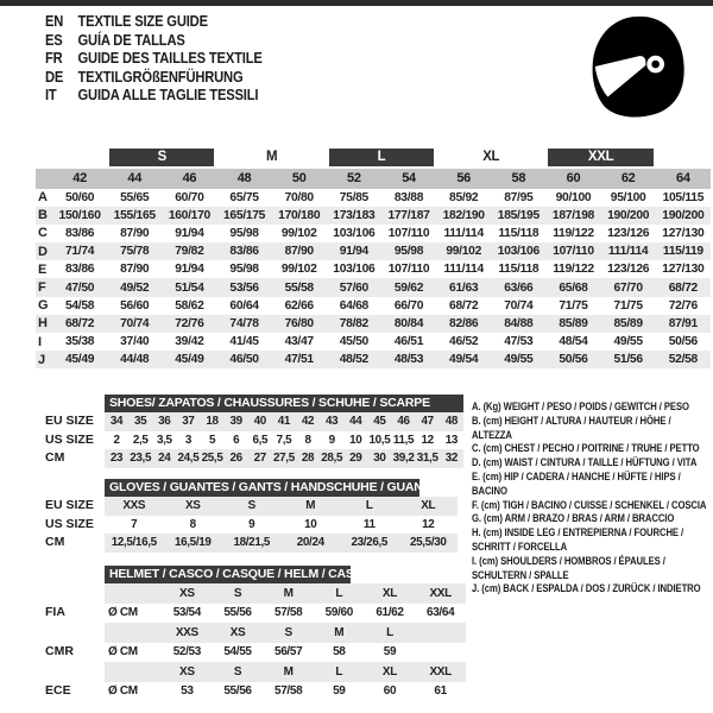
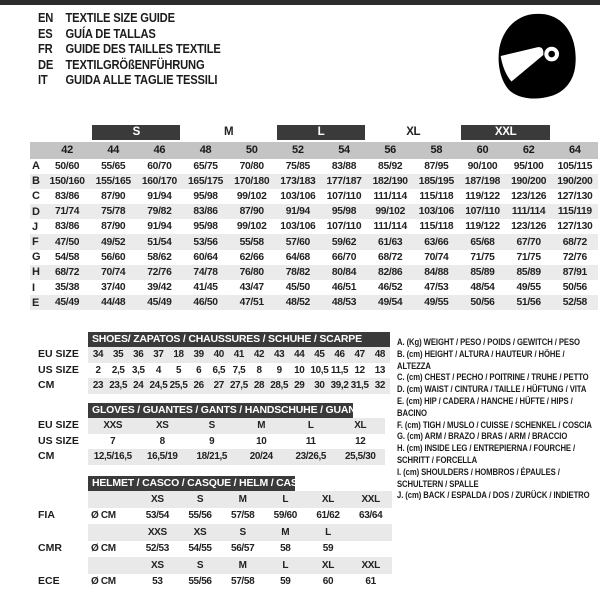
  EN
  TEXTILE SIZE GUIDE
  ES
  GUÍA DE TALLAS
  FR
  GUIDE DES TAILLES TEXTILE
  DE
  TEXTILGRÖßENFÜHRUNG
  IT
  GUIDA ALLE TAGLIE TESSILI
  	S	M	L	XL	XXL
  	42	44	46	48	50	52	54	56	58	60	62	64
  A	50/60	55/65	60/70	65/75	70/80	75/85	83/88	85/92	87/95	90/100	95/100	105/115
  B	150/160	155/165	160/170	165/175	170/180	173/183	177/187	182/190	185/195	187/198	190/200	190/200
  C	83/86	87/90	91/94	95/98	99/102	103/106	107/110	111/114	115/118	119/122	123/126	127/130
  D	71/74	75/78	79/82	83/86	87/90	91/94	95/98	99/102	103/106	107/110	111/114	115/119
- E	83/86	87/90	91/94	95/98	99/102	103/106	107/110	111/114	115/118	119/122	123/126	127/130
+ J	83/86	87/90	91/94	95/98	99/102	103/106	107/110	111/114	115/118	119/122	123/126	127/130
  F	47/50	49/52	51/54	53/56	55/58	57/60	59/62	61/63	63/66	65/68	67/70	68/72
  G	54/58	56/60	58/62	60/64	62/66	64/68	66/70	68/72	70/74	71/75	71/75	72/76
  H	68/72	70/74	72/76	74/78	76/80	78/82	80/84	82/86	84/88	85/89	85/89	87/91
  I	35/38	37/40	39/42	41/45	43/47	45/50	46/51	46/52	47/53	48/54	49/55	50/56
- J	45/49	44/48	45/49	46/50	47/51	48/52	48/53	49/54	49/55	50/56	51/56	52/58
+ E	45/49	44/48	45/49	46/50	47/51	48/52	48/53	49/54	49/55	50/56	51/56	52/58
  EU SIZE
  US SIZE
  CM
  SHOES/ ZAPATOS / CHAUSSURES / SCHUHE / SCARPE
  34	35	36	37	18	39	40	41	42	43	44	45	46	47	48
- 2	2,5	3,5	3	5	6	6,5	7,5	8	9	10	10,5	11,5	12	13
+ 2	2,5	3,5	4	5	6	6,5	7,5	8	9	10	10,5	11,5	12	13
  23	23,5	24	24,5	25,5	26	27	27,5	28	28,5	29	30	39,2	31,5	32
  EU SIZE
  US SIZE
  CM
  GLOVES / GUANTES / GANTS / HANDSCHUHE / GUANTI
  XXS	XS	S	M	L	XL
  7	8	9	10	11	12
  12,5/16,5	16,5/19	18/21,5	20/24	23/26,5	25,5/30
  FIA
  CMR
  ECE
  HELMET / CASCO / CASQUE / HELM / CASCO
  	XS	S	M	L	XL	XXL
  Ø CM	53/54	55/56	57/58	59/60	61/62	63/64
  	XXS	XS	S	M	L
  Ø CM	52/53	54/55	56/57	58	59
  	XS	S	M	L	XL	XXL
  Ø CM	53	55/56	57/58	59	60	61
  A. (Kg) WEIGHT / PESO / POIDS / GEWITCH / PESO
  B. (cm) HEIGHT / ALTURA / HAUTEUR / HÖHE / ALTEZZA
  C. (cm) CHEST / PECHO / POITRINE / TRUHE / PETTO
  D. (cm) WAIST / CINTURA / TAILLE / HÜFTUNG / VITA
  E. (cm) HIP / CADERA / HANCHE / HÜFTE / HIPS / BACINO
- F. (cm) TIGH / BACINO / CUISSE / SCHENKEL / COSCIA
+ F. (cm) TIGH / MUSLO / CUISSE / SCHENKEL / COSCIA
  G. (cm) ARM / BRAZO / BRAS / ARM / BRACCIO
  H. (cm) INSIDE LEG / ENTREPIERNA / FOURCHE / SCHRITT / FORCELLA
  I. (cm) SHOULDERS / HOMBROS / ÉPAULES / SCHULTERN / SPALLE
  J. (cm) BACK / ESPALDA / DOS / ZURÜCK / INDIETRO
